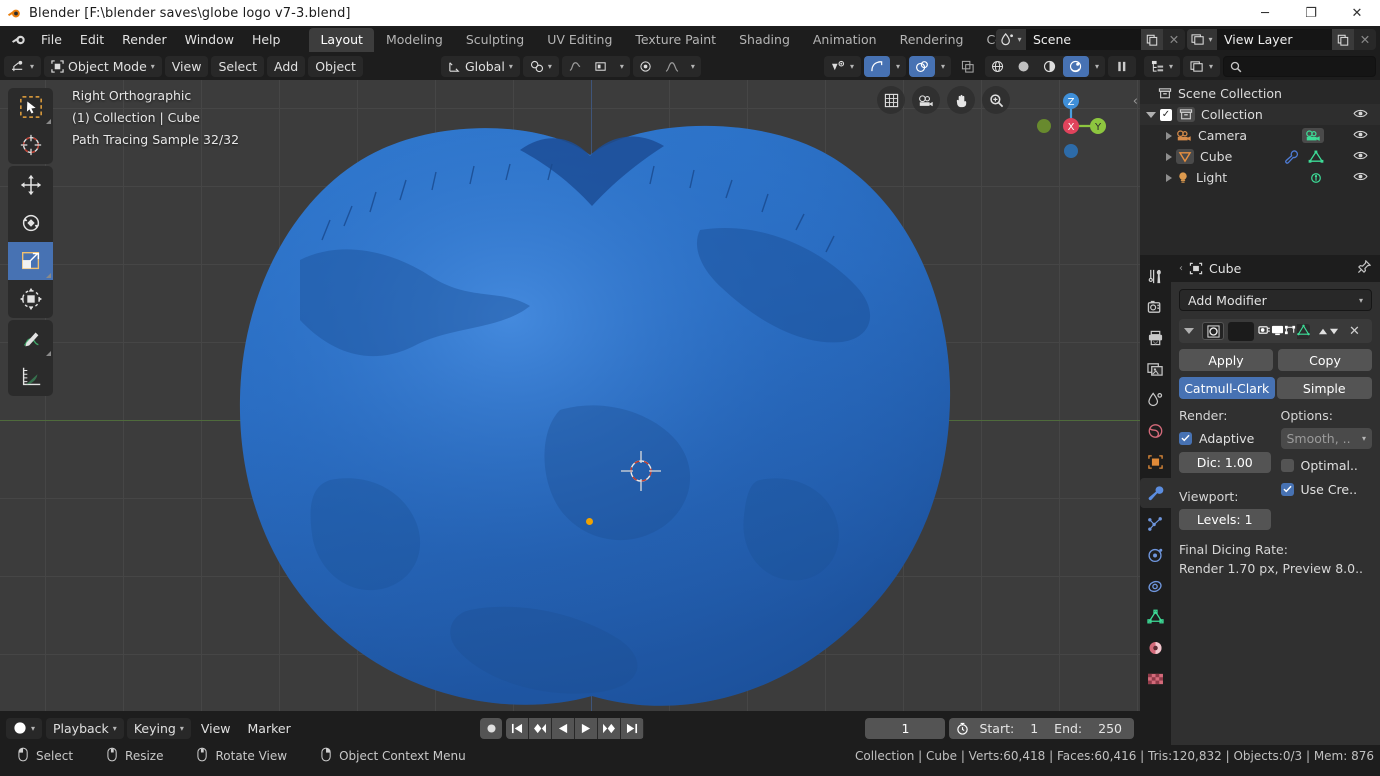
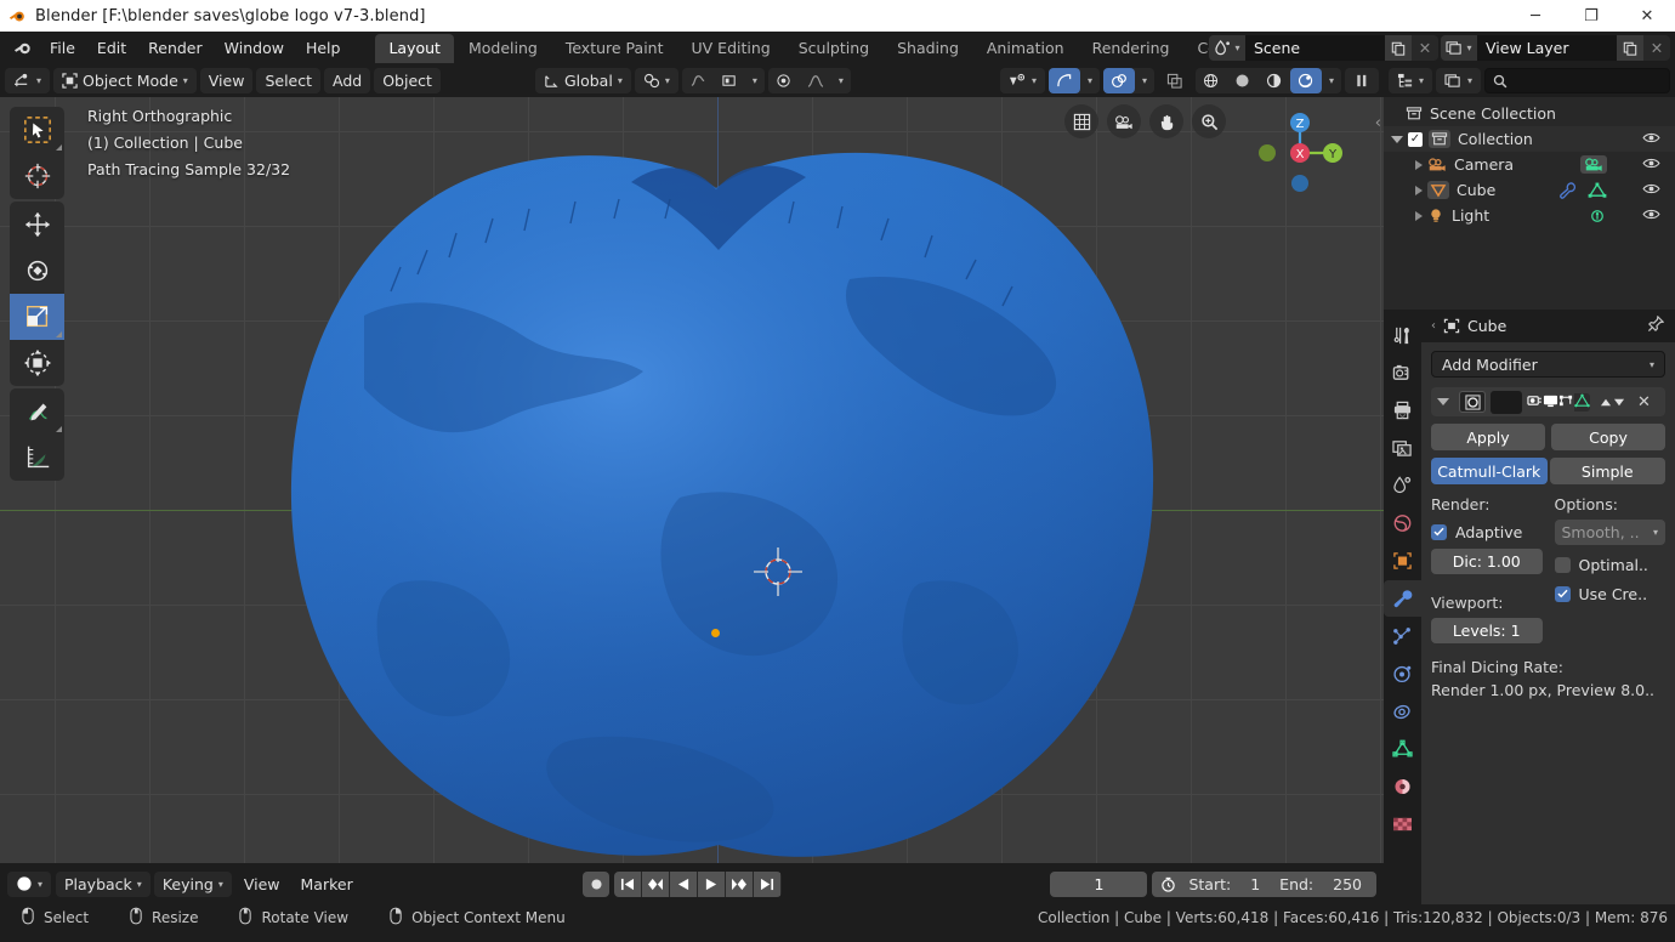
  Blender [F:\blender saves\globe logo v7-3.blend]
  ─
  ❐
  ✕
  File
  Edit
  Render
  Window
  Help
  Layout
  Modeling
- Sculpting
+ Texture Paint
  UV Editing
- Texture Paint
+ Sculpting
  Shading
  Animation
  Rendering
  ▾
  Scene
  ✕
  ▾
  View Layer
  ✕
  ▾
  Object Mode
  ▾
  View
  Select
  Add
  Object
  Global
  ▾
  ▾
  ▾
  ▾
  ▾
  ▾
  ▾
  ▾
  Right Orthographic
  (1) Collection | Cube
  Path Tracing Sample 32/32
  Z
  X
  Y
  ‹
  ▾
  Playback
  ▾
  Keying
  ▾
  View
  Marker
  1
  Start:
  1
  End:
  250
  ▾
  ▾
  Scene Collection
  ✓
  Collection
  Camera
  Cube
  Light
  ‹
  Cube
  Add Modifier
  ▾
  ✕
  Apply
  Copy
  Catmull-Clark
  Simple
  Render:
  Adaptive
  Dic: 1.00
  Viewport:
  Levels: 1
  Options:
  Smooth, ..
  ▾
  Optimal..
  Use Cre..
  Final Dicing Rate:
- Render 1.70 px, Preview 8.0..
+ Render 1.00 px, Preview 8.0..
  Select
  Resize
  Rotate View
  Object Context Menu
  Collection | Cube | Verts:60,418 | Faces:60,416 | Tris:120,832 | Objects:0/3 | Mem: 876
